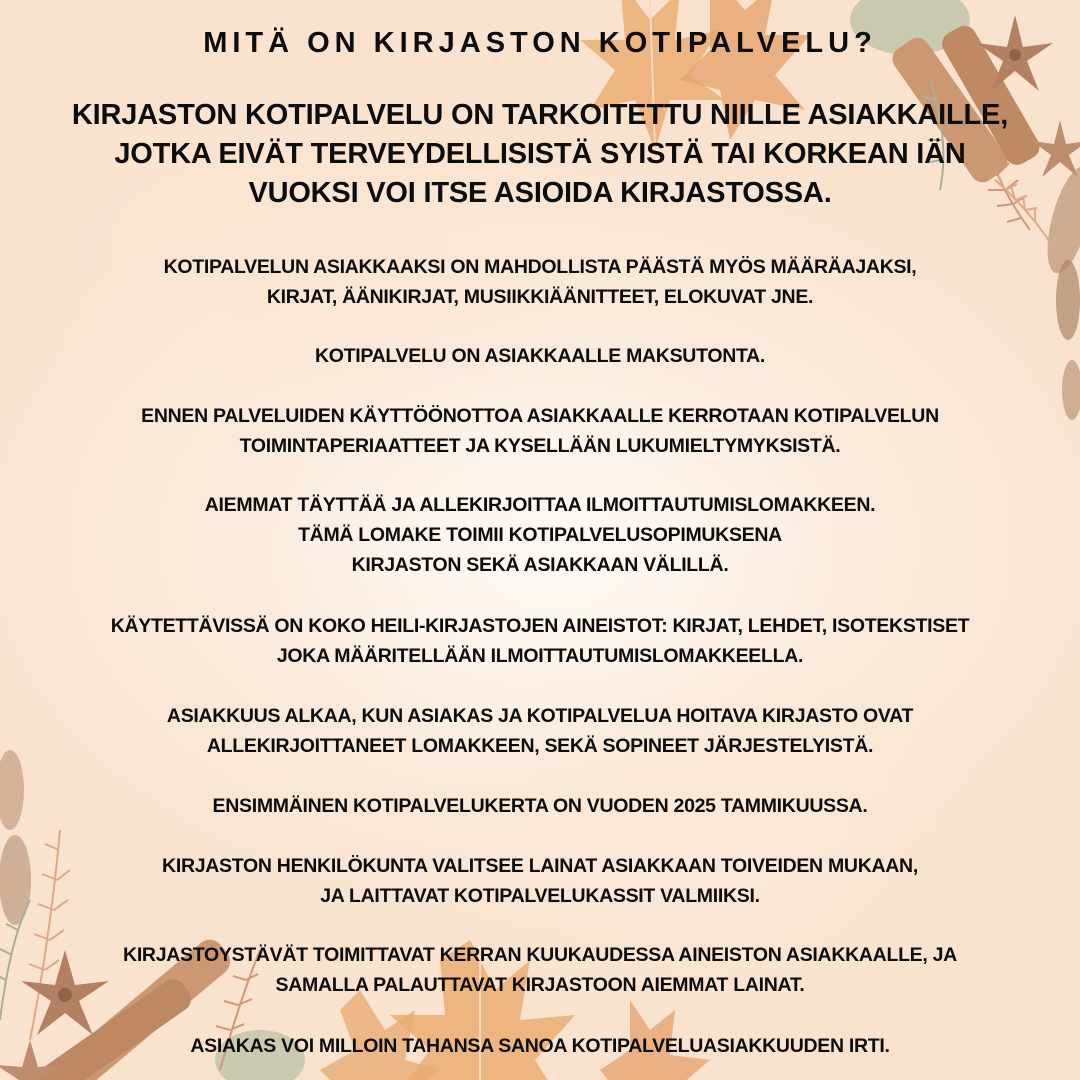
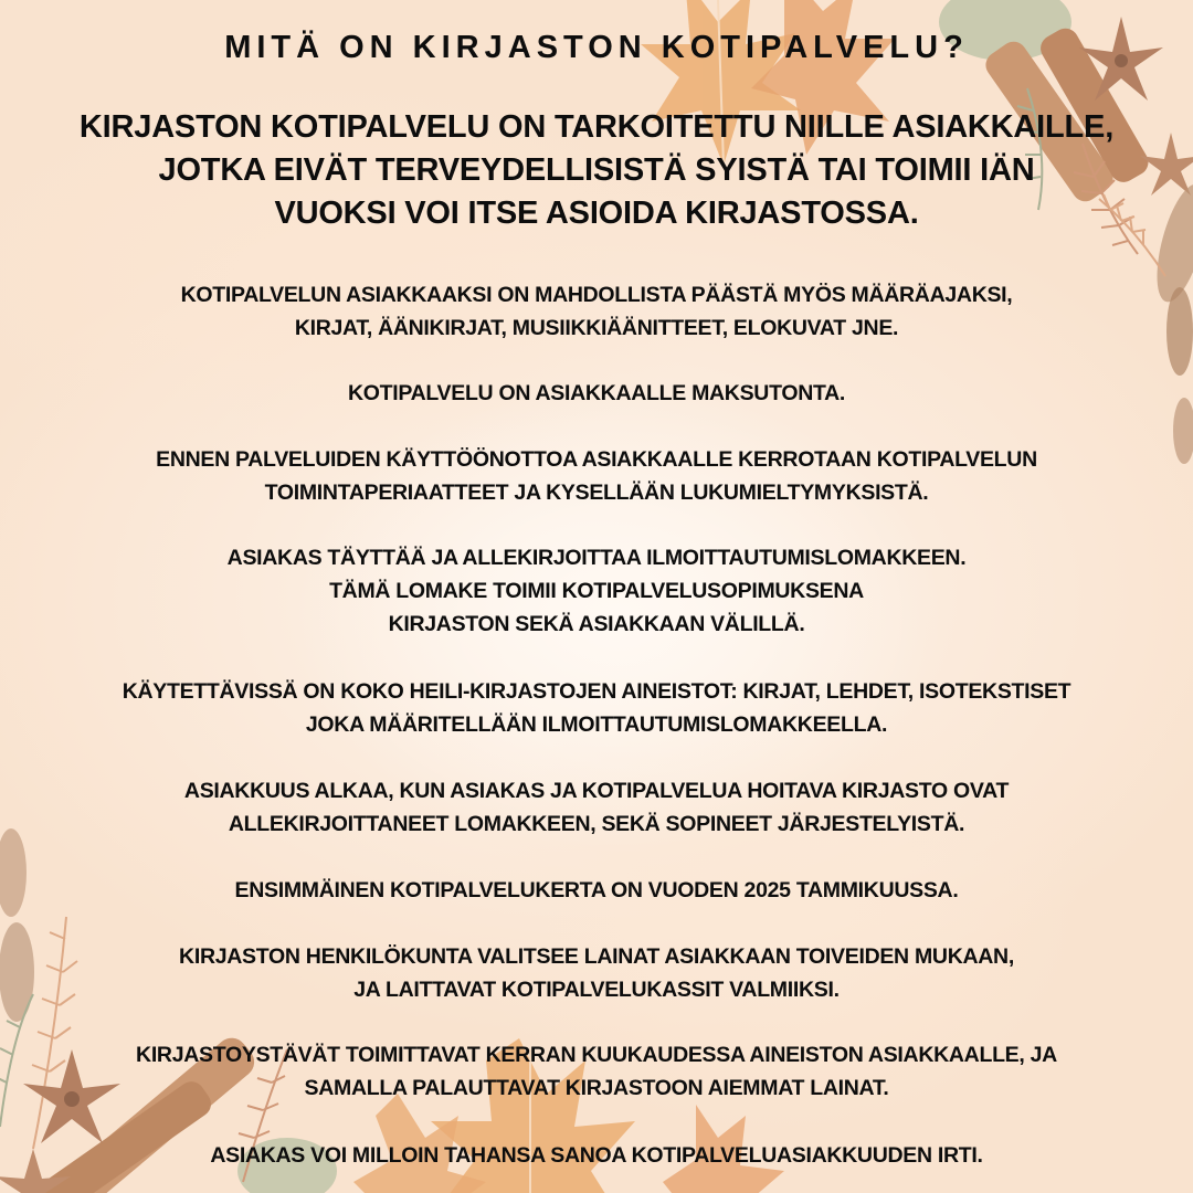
  MITÄ ON KIRJASTON KOTIPALVELU?
  KIRJASTON KOTIPALVELU ON TARKOITETTU NIILLE ASIAKKAILLE,
- JOTKA EIVÄT TERVEYDELLISISTÄ SYISTÄ TAI KORKEAN IÄN
+ JOTKA EIVÄT TERVEYDELLISISTÄ SYISTÄ TAI TOIMII IÄN
  VUOKSI VOI ITSE ASIOIDA KIRJASTOSSA.
  KOTIPALVELUN ASIAKKAAKSI ON MAHDOLLISTA PÄÄSTÄ MYÖS MÄÄRÄAJAKSI,
  KIRJAT, ÄÄNIKIRJAT, MUSIIKKIÄÄNITTEET, ELOKUVAT JNE.
  KOTIPALVELU ON ASIAKKAALLE MAKSUTONTA.
  ENNEN PALVELUIDEN KÄYTTÖÖNOTTOA ASIAKKAALLE KERROTAAN KOTIPALVELUN
  TOIMINTAPERIAATTEET JA KYSELLÄÄN LUKUMIELTYMYKSISTÄ.
- AIEMMAT TÄYTTÄÄ JA ALLEKIRJOITTAA ILMOITTAUTUMISLOMAKKEEN.
+ ASIAKAS TÄYTTÄÄ JA ALLEKIRJOITTAA ILMOITTAUTUMISLOMAKKEEN.
  TÄMÄ LOMAKE TOIMII KOTIPALVELUSOPIMUKSENA
  KIRJASTON SEKÄ ASIAKKAAN VÄLILLÄ.
  KÄYTETTÄVISSÄ ON KOKO HEILI-KIRJASTOJEN AINEISTOT: KIRJAT, LEHDET, ISOTEKSTISET
  JOKA MÄÄRITELLÄÄN ILMOITTAUTUMISLOMAKKEELLA.
  ASIAKKUUS ALKAA, KUN ASIAKAS JA KOTIPALVELUA HOITAVA KIRJASTO OVAT
  ALLEKIRJOITTANEET LOMAKKEEN, SEKÄ SOPINEET JÄRJESTELYISTÄ.
  ENSIMMÄINEN KOTIPALVELUKERTA ON VUODEN 2025 TAMMIKUUSSA.
  KIRJASTON HENKILÖKUNTA VALITSEE LAINAT ASIAKKAAN TOIVEIDEN MUKAAN,
  JA LAITTAVAT KOTIPALVELUKASSIT VALMIIKSI.
  KIRJASTOYSTÄVÄT TOIMITTAVAT KERRAN KUUKAUDESSA AINEISTON ASIAKKAALLE, JA
  SAMALLA PALAUTTAVAT KIRJASTOON AIEMMAT LAINAT.
  ASIAKAS VOI MILLOIN TAHANSA SANOA KOTIPALVELUASIAKKUUDEN IRTI.
